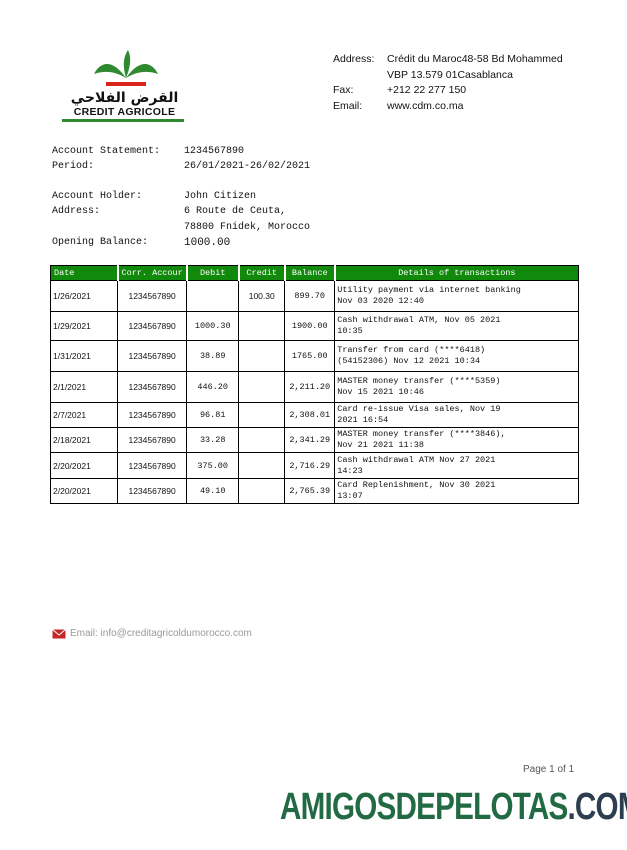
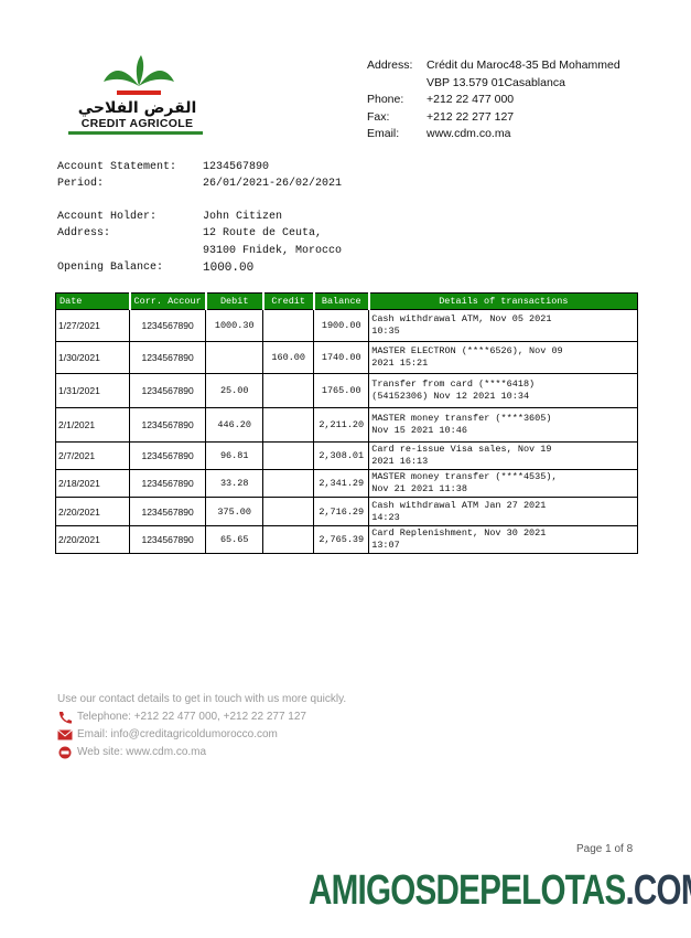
  القرض الفلاحي
  CREDIT AGRICOLE
  Address:
- Crédit du Maroc48-58 Bd Mohammed
+ Crédit du Maroc48-35 Bd Mohammed
  VBP 13.579 01Casablanca
+ Phone:
+ +212 22 477 000
  Fax:
- +212 22 277 150
+ +212 22 277 127
  Email:
  www.cdm.co.ma
  Account Statement:
  1234567890
  Period:
  26/01/2021-26/02/2021
  Account Holder:
  John Citizen
  Address:
- 6 Route de Ceuta,
+ 12 Route de Ceuta,
- 78800 Fnidek, Morocco
+ 93100 Fnidek, Morocco
  Opening Balance:
  1000.00
  Date	Corr. Accour	Debit	Credit	Balance	Details of transactions
- 1/26/2021	1234567890		100.30	899.70	Utility payment via internet bankingNov 03 2020 12:40
- 1/29/2021	1234567890	1000.30		1900.00	Cash withdrawal ATM, Nov 05 202110:35
+ 1/27/2021	1234567890	1000.30		1900.00	Cash withdrawal ATM, Nov 05 202110:35
+ 1/30/2021	1234567890		160.00	1740.00	MASTER ELECTRON (****6526), Nov 092021 15:21
- 1/31/2021	1234567890	38.89		1765.00	Transfer from card (****6418)(54152306) Nov 12 2021 10:34
+ 1/31/2021	1234567890	25.00		1765.00	Transfer from card (****6418)(54152306) Nov 12 2021 10:34
- 2/1/2021	1234567890	446.20		2,211.20	MASTER money transfer (****5359)Nov 15 2021 10:46
+ 2/1/2021	1234567890	446.20		2,211.20	MASTER money transfer (****3605)Nov 15 2021 10:46
- 2/7/2021	1234567890	96.81		2,308.01	Card re-issue Visa sales, Nov 192021 16:54
+ 2/7/2021	1234567890	96.81		2,308.01	Card re-issue Visa sales, Nov 192021 16:13
- 2/18/2021	1234567890	33.28		2,341.29	MASTER money transfer (****3846),Nov 21 2021 11:38
+ 2/18/2021	1234567890	33.28		2,341.29	MASTER money transfer (****4535),Nov 21 2021 11:38
- 2/20/2021	1234567890	375.00		2,716.29	Cash withdrawal ATM Nov 27 202114:23
+ 2/20/2021	1234567890	375.00		2,716.29	Cash withdrawal ATM Jan 27 202114:23
- 2/20/2021	1234567890	49.10		2,765.39	Card Replenishment, Nov 30 202113:07
+ 2/20/2021	1234567890	65.65		2,765.39	Card Replenishment, Nov 30 202113:07
+ Use our contact details to get in touch with us more quickly.
+ Telephone: +212 22 477 000, +212 22 277 127
  Email: info@creditagricoldumorocco.com
+ Web site: www.cdm.co.ma
- Page 1 of 1
+ Page 1 of 8
  AMIGOSDEPELOTAS.CO
